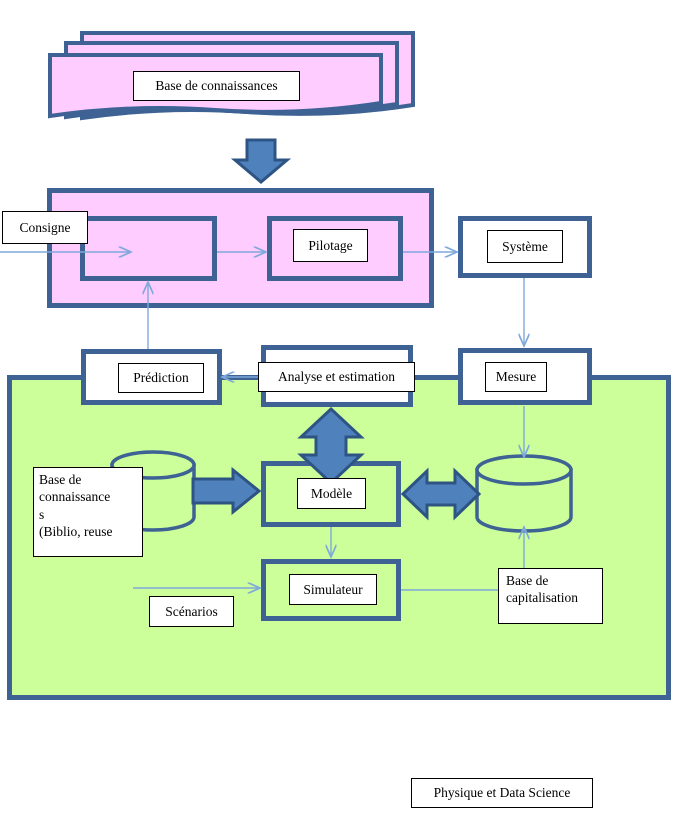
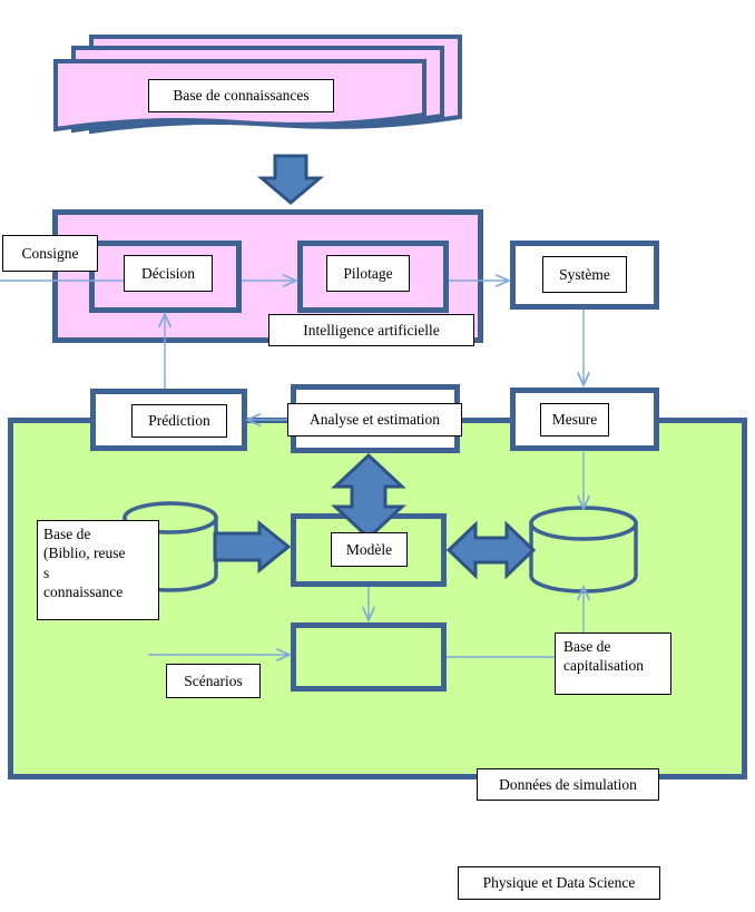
  Base de connaissances
  Consigne
+ Décision
  Pilotage
  Système
+ Intelligence artificielle
  Prédiction
  Analyse et estimation
  Mesure
  Base de
- connaissance
+ (Biblio, reuse
  s
- (Biblio, reuse
+ connaissance
  Modèle
- Simulateur
  Scénarios
  Base de
  capitalisation
+ Données de simulation
  Physique et Data Science
